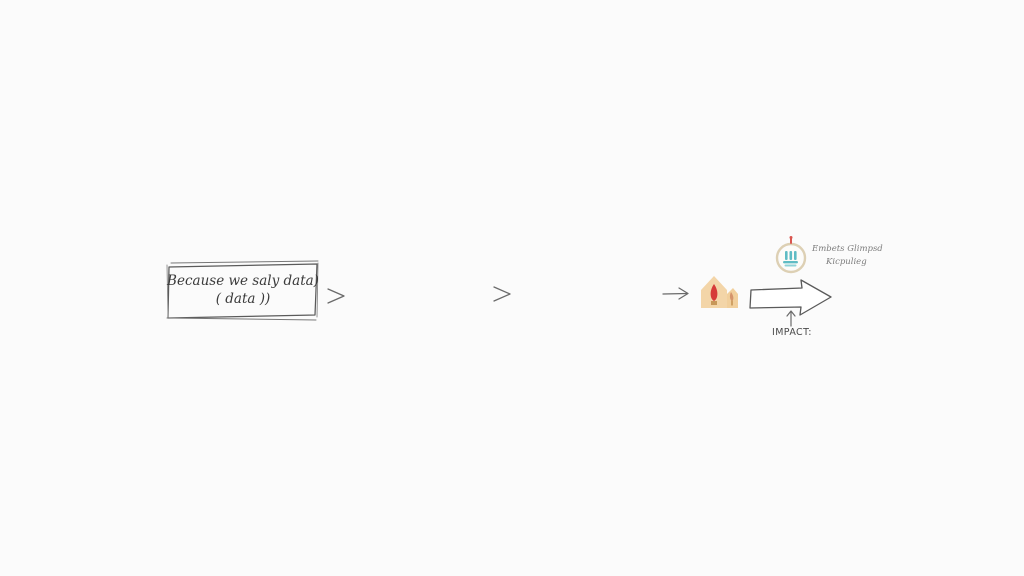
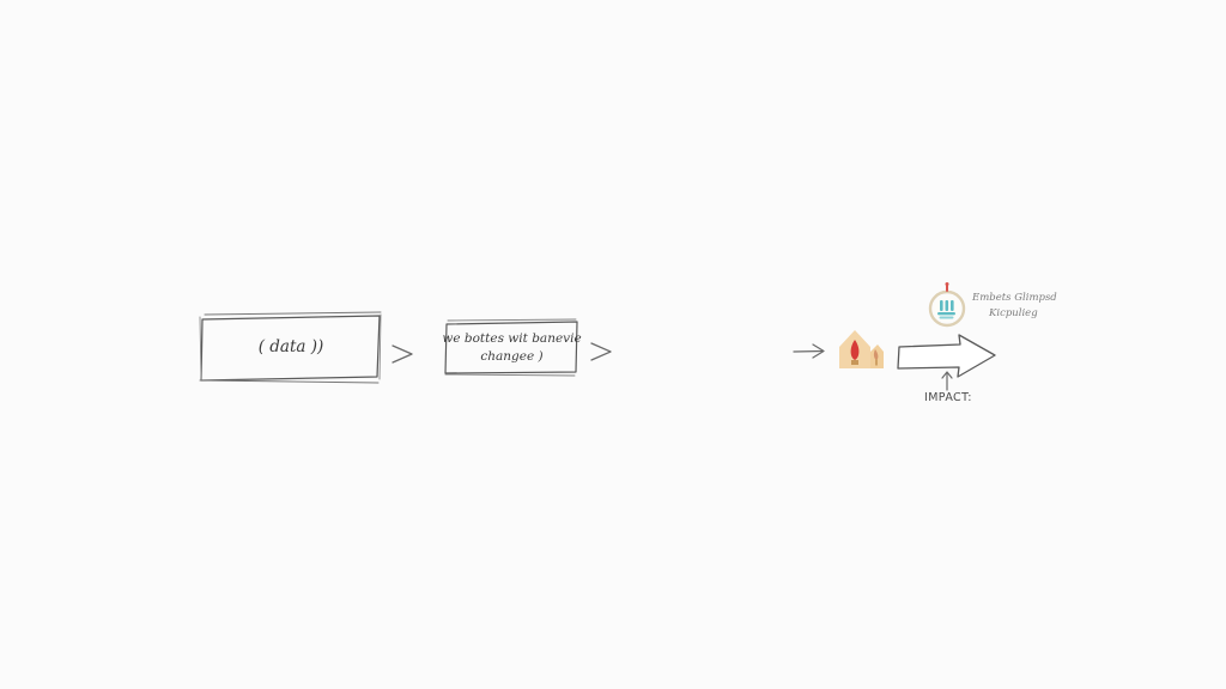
- Because we saly data)
  ( data ))
+ we bottes wit banevie
+ changee )
  IMPACT:
  Embets Glimpsd
  Kicpulieg
